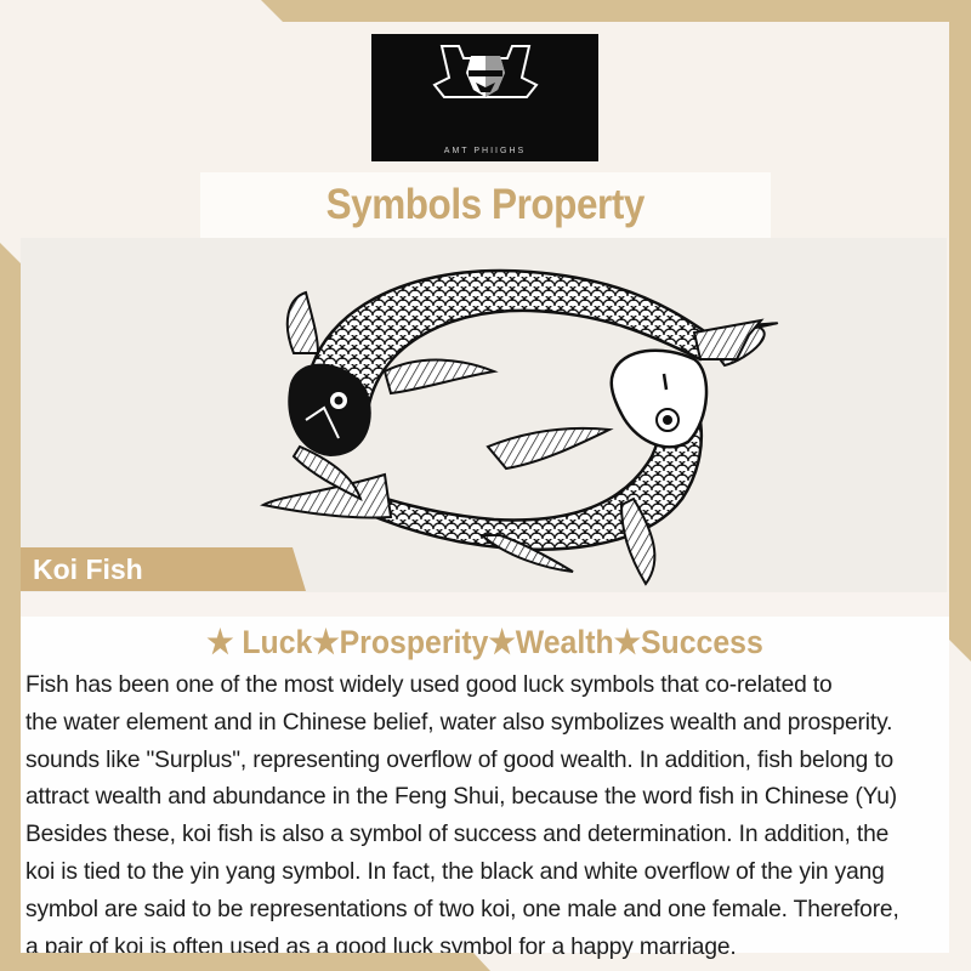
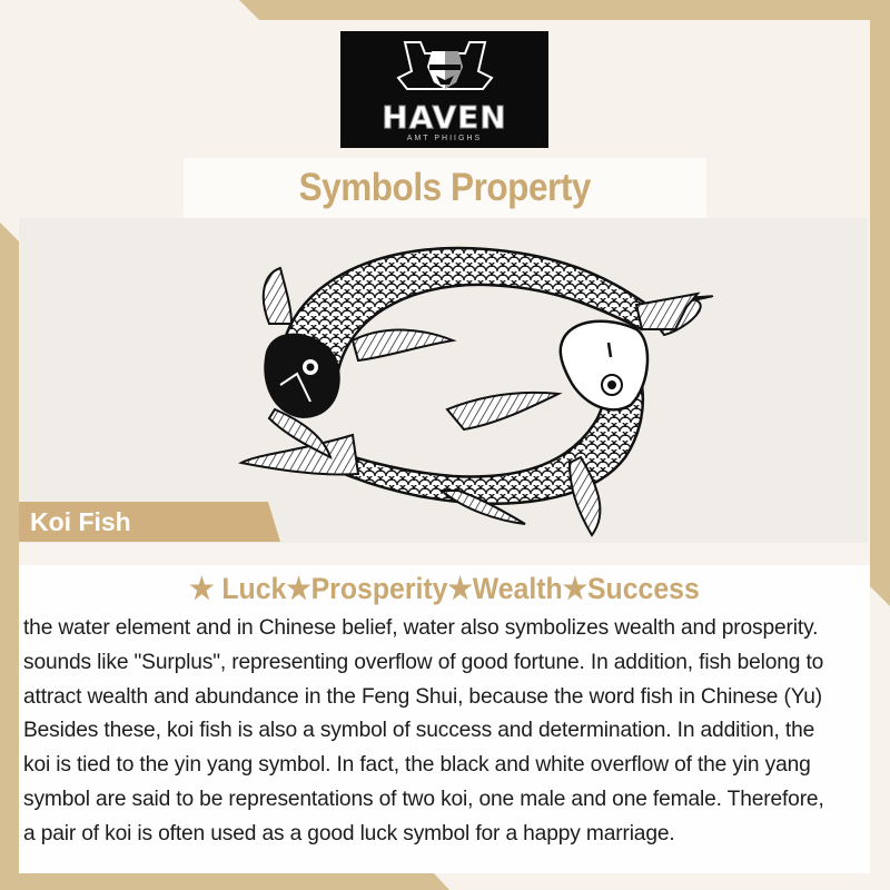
+ HAVEN
  Symbols Property
  Koi Fish
  ★ Luck★Prosperity★Wealth★Success
- Fish has been one of the most widely used good luck symbols that co-related to
  the water element and in Chinese belief, water also symbolizes wealth and prosperity.
- sounds like "Surplus", representing overflow of good wealth. In addition, fish belong to
+ sounds like "Surplus", representing overflow of good fortune. In addition, fish belong to
  attract wealth and abundance in the Feng Shui, because the word fish in Chinese (Yu)
  Besides these, koi fish is also a symbol of success and determination. In addition, the
  koi is tied to the yin yang symbol. In fact, the black and white overflow of the yin yang
  symbol are said to be representations of two koi, one male and one female. Therefore,
  a pair of koi is often used as a good luck symbol for a happy marriage.
